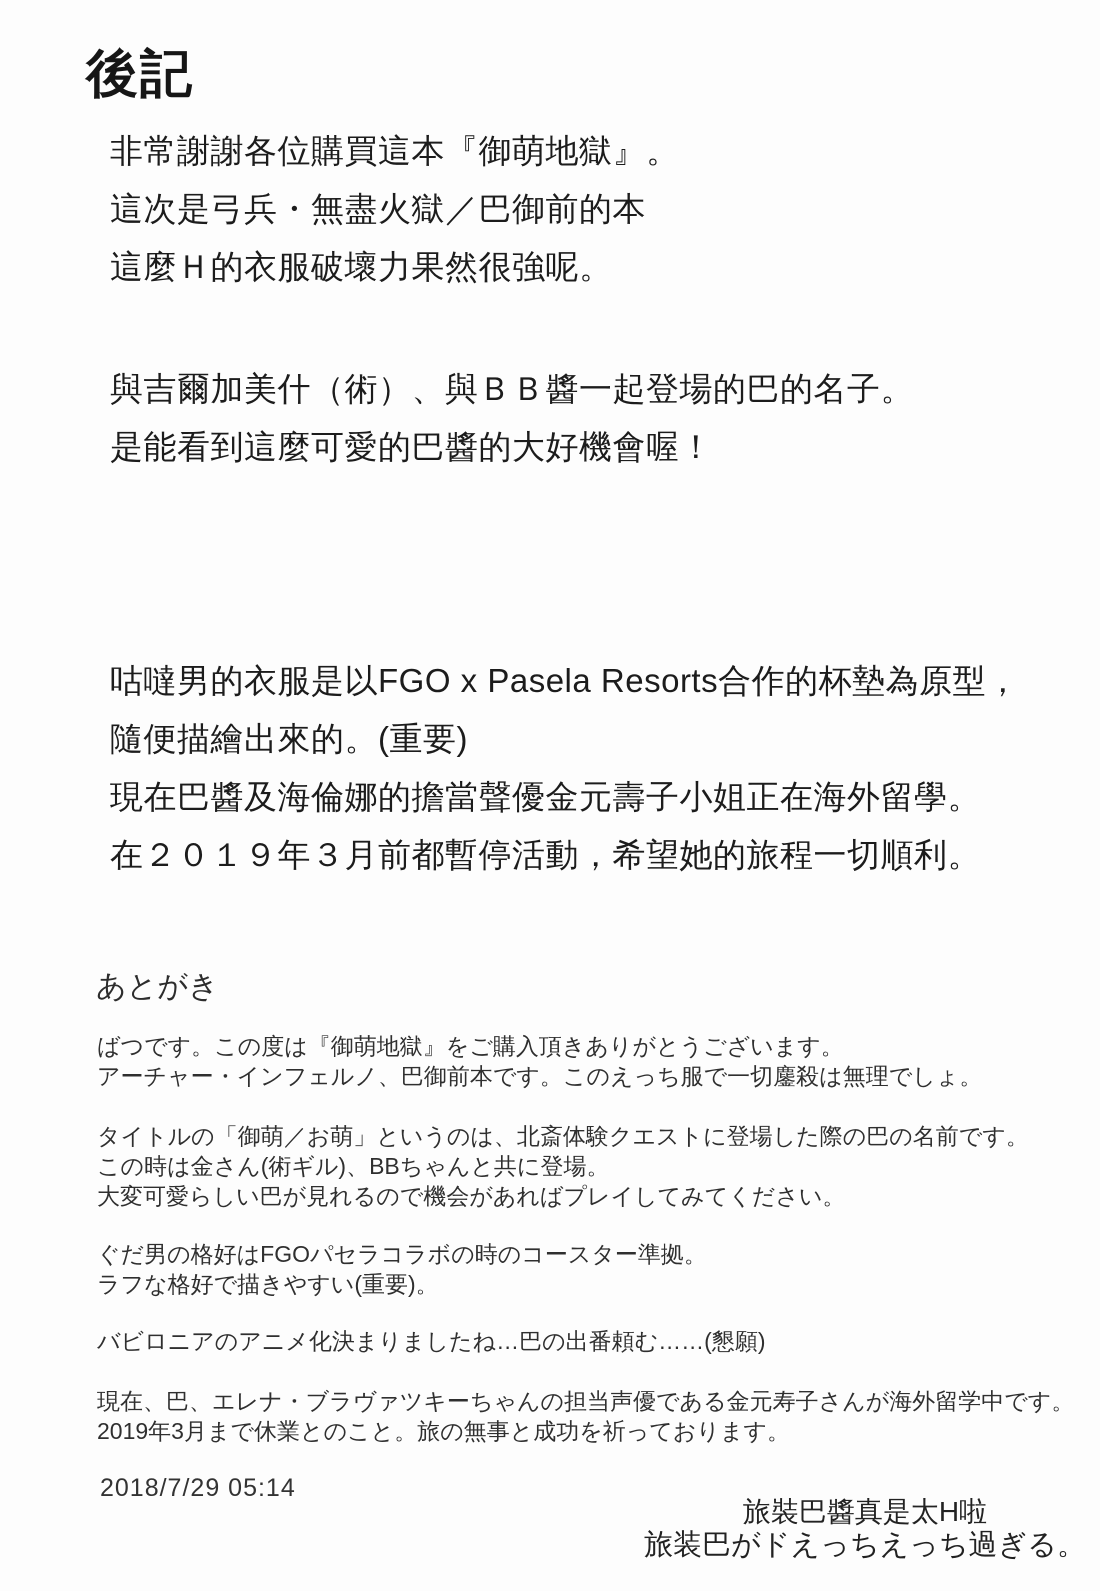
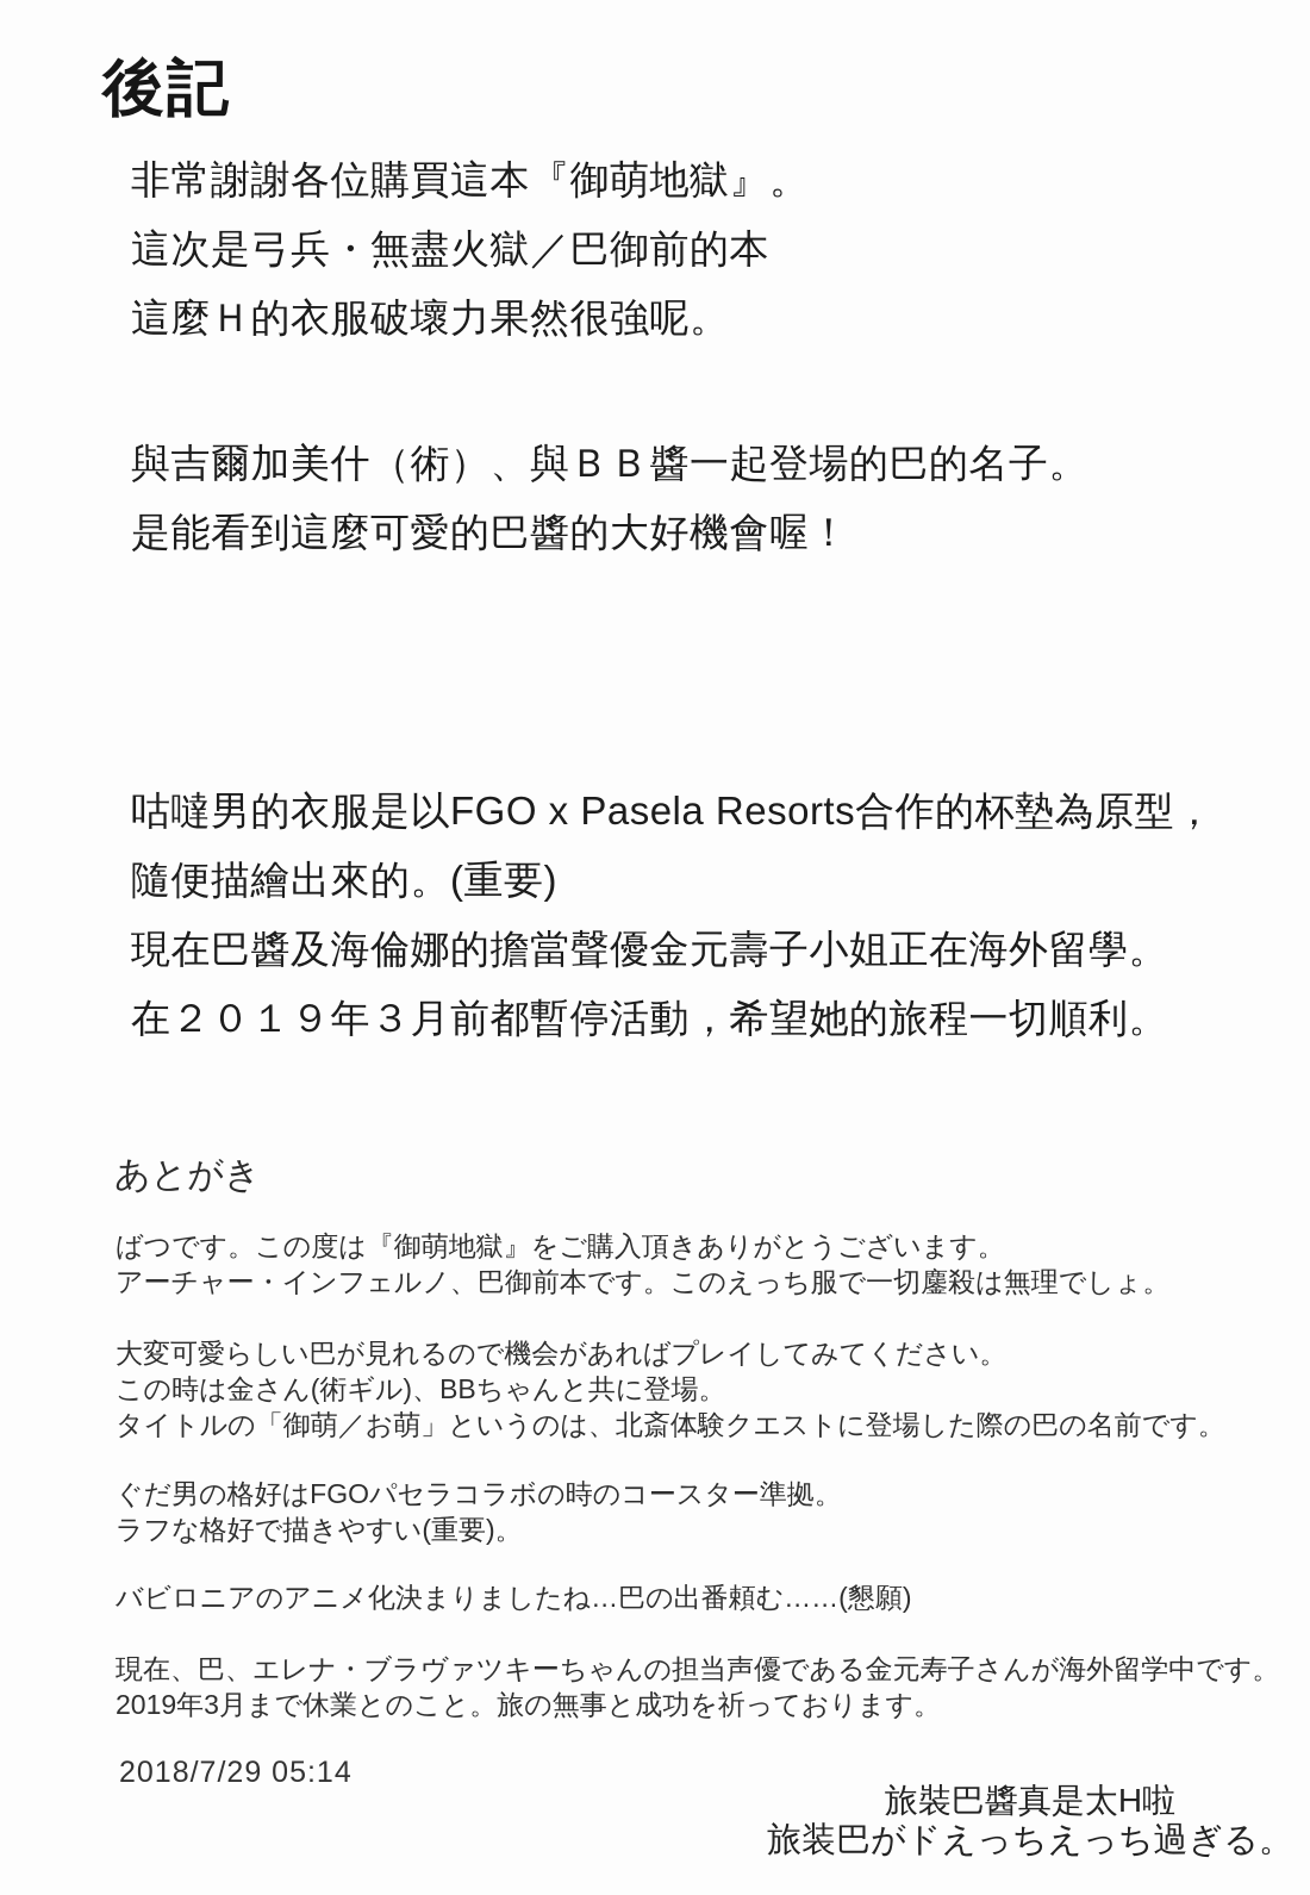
  後記
  非常謝謝各位購買這本『御萌地獄』。
  這次是弓兵・無盡火獄／巴御前的本
  這麼Ｈ的衣服破壞力果然很強呢。
  與吉爾加美什（術）、與ＢＢ醬一起登場的巴的名子。
  是能看到這麼可愛的巴醬的大好機會喔！
  咕噠男的衣服是以FGO x Pasela Resorts合作的杯墊為原型，
  隨便描繪出來的。(重要)
  現在巴醬及海倫娜的擔當聲優金元壽子小姐正在海外留學。
  在２０１９年３月前都暫停活動，希望她的旅程一切順利。
  あとがき
  ばつです。この度は『御萌地獄』をご購入頂きありがとうございます。
  アーチャー・インフェルノ、巴御前本です。このえっち服で一切鏖殺は無理でしょ。
- タイトルの「御萌／お萌」というのは、北斎体験クエストに登場した際の巴の名前です。
+ 大変可愛らしい巴が見れるので機会があればプレイしてみてください。
  この時は金さん(術ギル)、BBちゃんと共に登場。
- 大変可愛らしい巴が見れるので機会があればプレイしてみてください。
+ タイトルの「御萌／お萌」というのは、北斎体験クエストに登場した際の巴の名前です。
  ぐだ男の格好はFGOパセラコラボの時のコースター準拠。
  ラフな格好で描きやすい(重要)。
  バビロニアのアニメ化決まりましたね…巴の出番頼む……(懇願)
  現在、巴、エレナ・ブラヴァツキーちゃんの担当声優である金元寿子さんが海外留学中です。
  2019年3月まで休業とのこと。旅の無事と成功を祈っております。
  2018/7/29 05:14
  旅裝巴醬真是太H啦
  旅装巴がドえっちえっち過ぎる。
